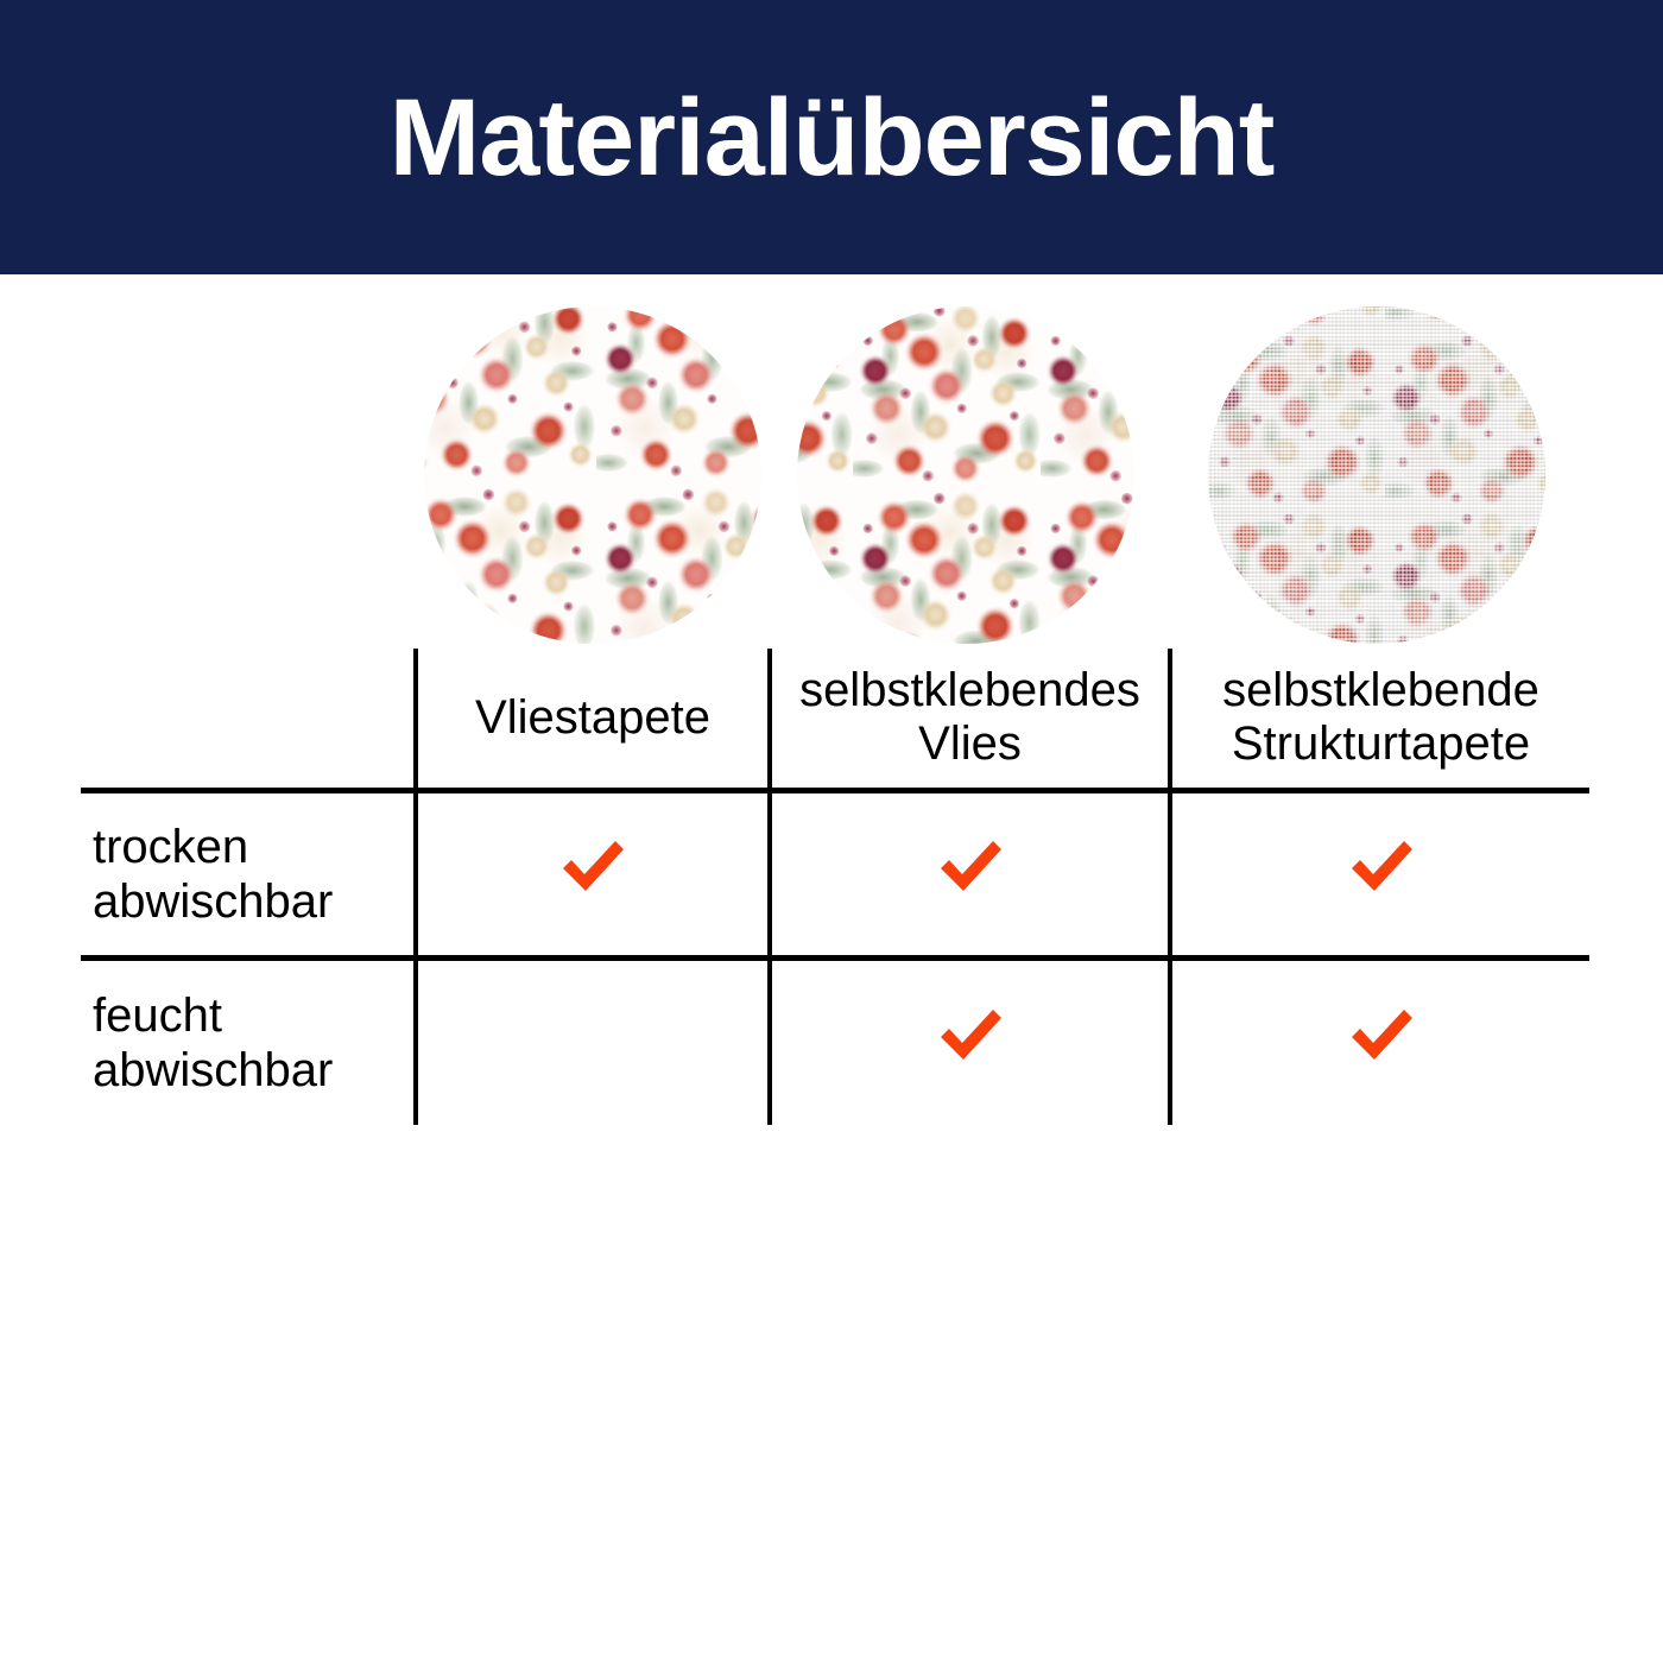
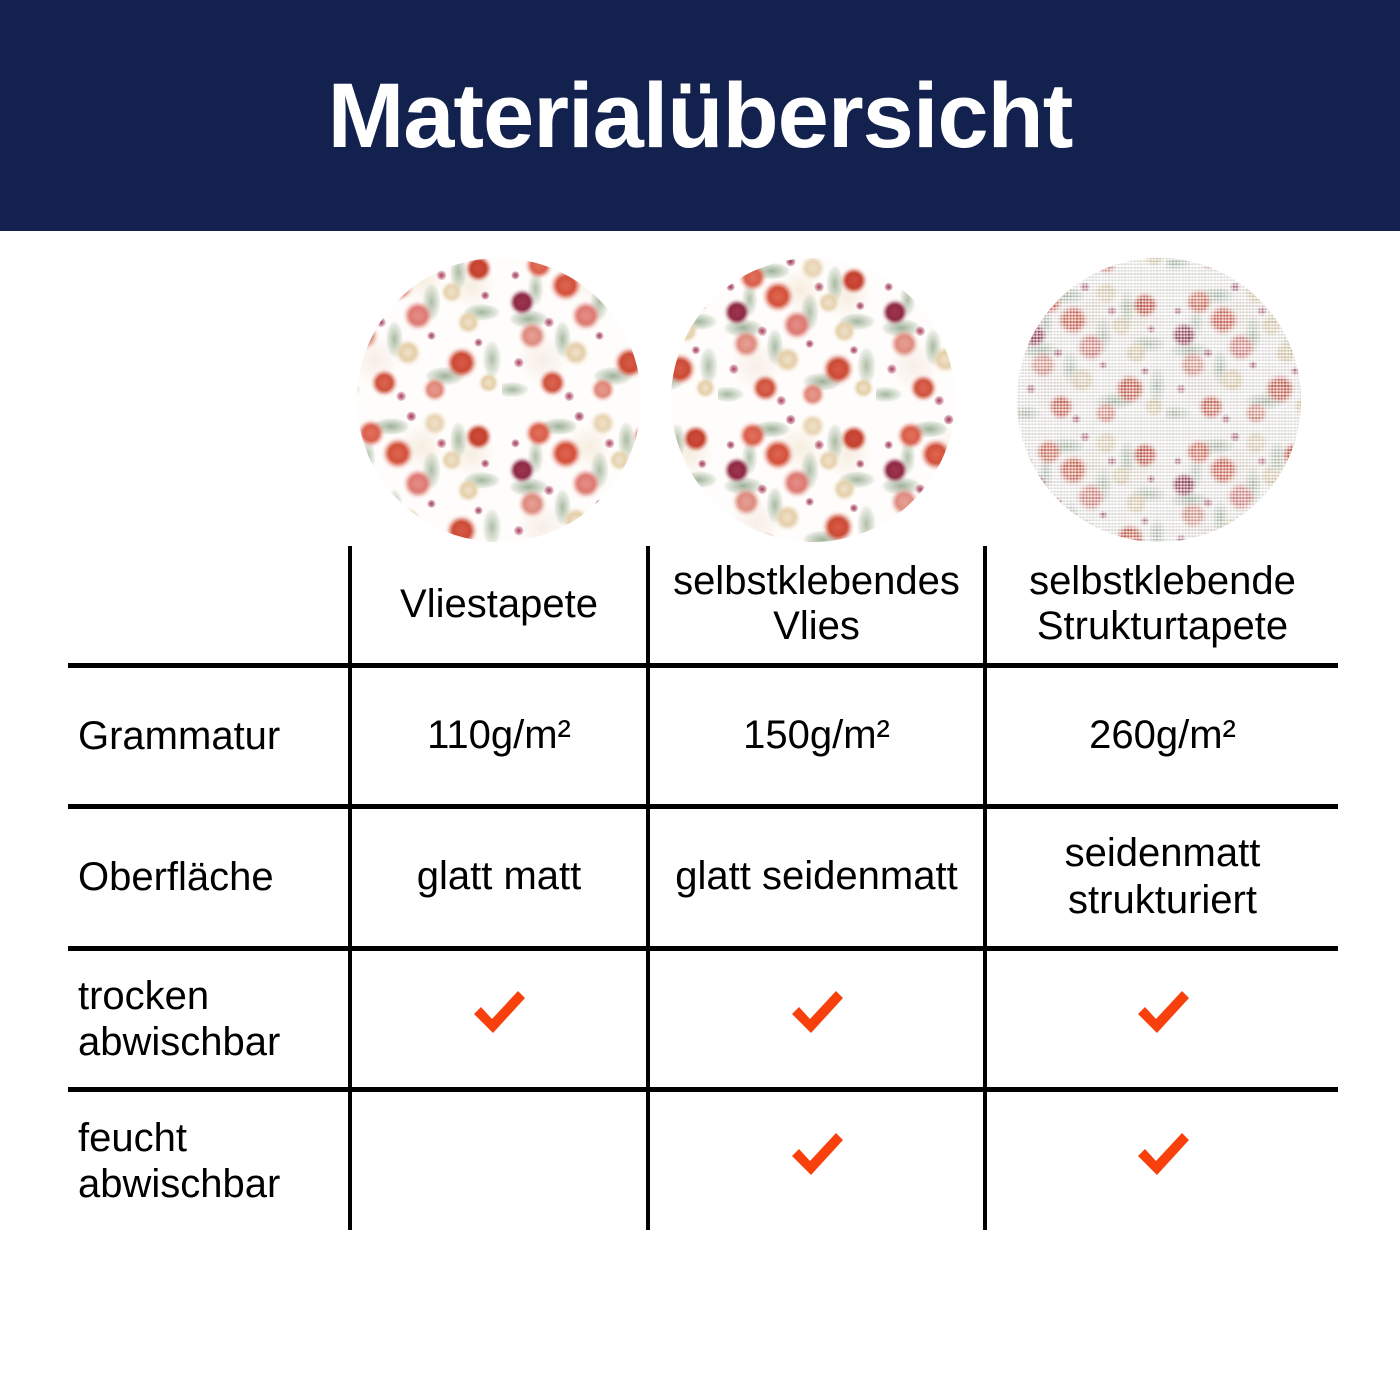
  Materialübersicht
  	Vliestapete	selbstklebendes Vlies	selbstklebende Strukturtapete
+ Grammatur	110g/m²	150g/m²	260g/m²
+ Oberfläche	glatt matt	glatt seidenmatt	seidenmatt strukturiert
  trocken abwischbar
  feucht abwischbar
